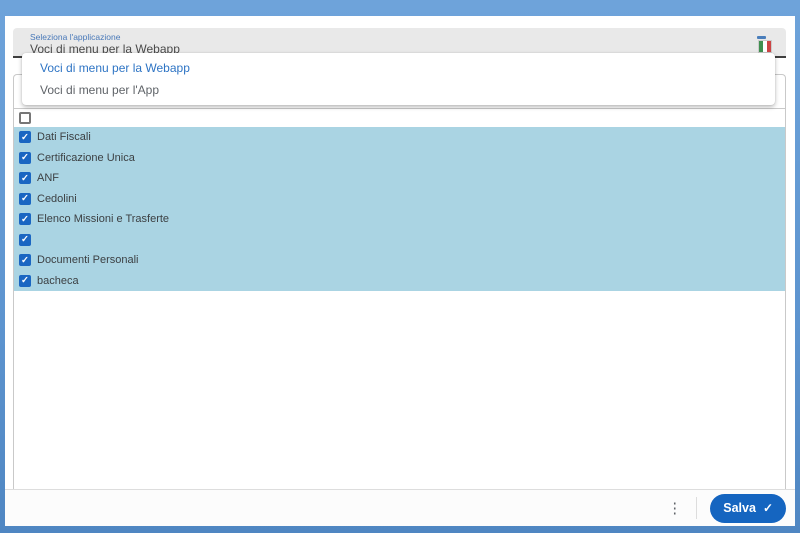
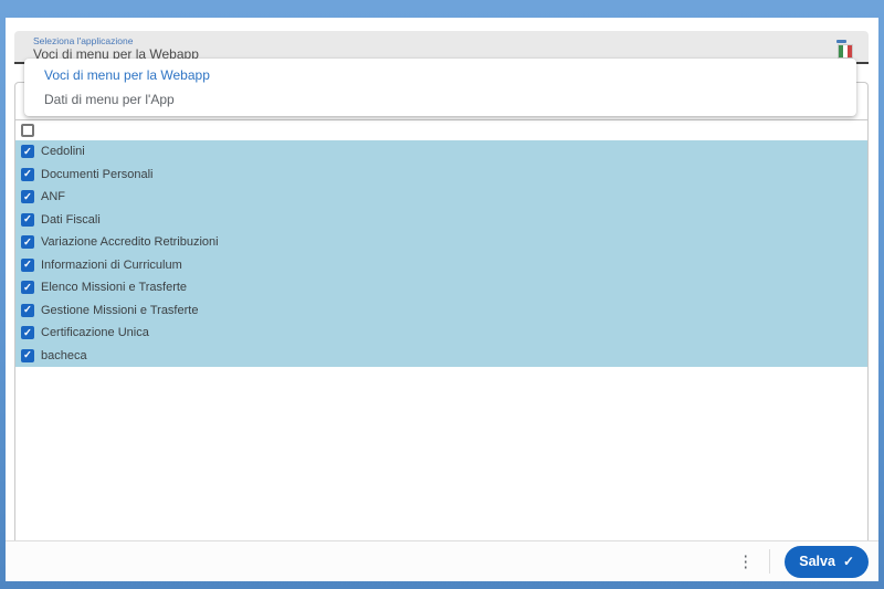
  Seleziona l'applicazione
  Voci di menu per la Webapp
- Dati Fiscali
+ Cedolini
- Certificazione Unica
+ Documenti Personali
  ANF
- Cedolini
+ Dati Fiscali
+ Variazione Accredito Retribuzioni
+ Informazioni di Curriculum
  Elenco Missioni e Trasferte
+ Gestione Missioni e Trasferte
- Documenti Personali
+ Certificazione Unica
  bacheca
  Voci di menu per la Webapp
- Voci di menu per l'App
+ Dati di menu per l'App
  ⋮
  Salva
  ✓
